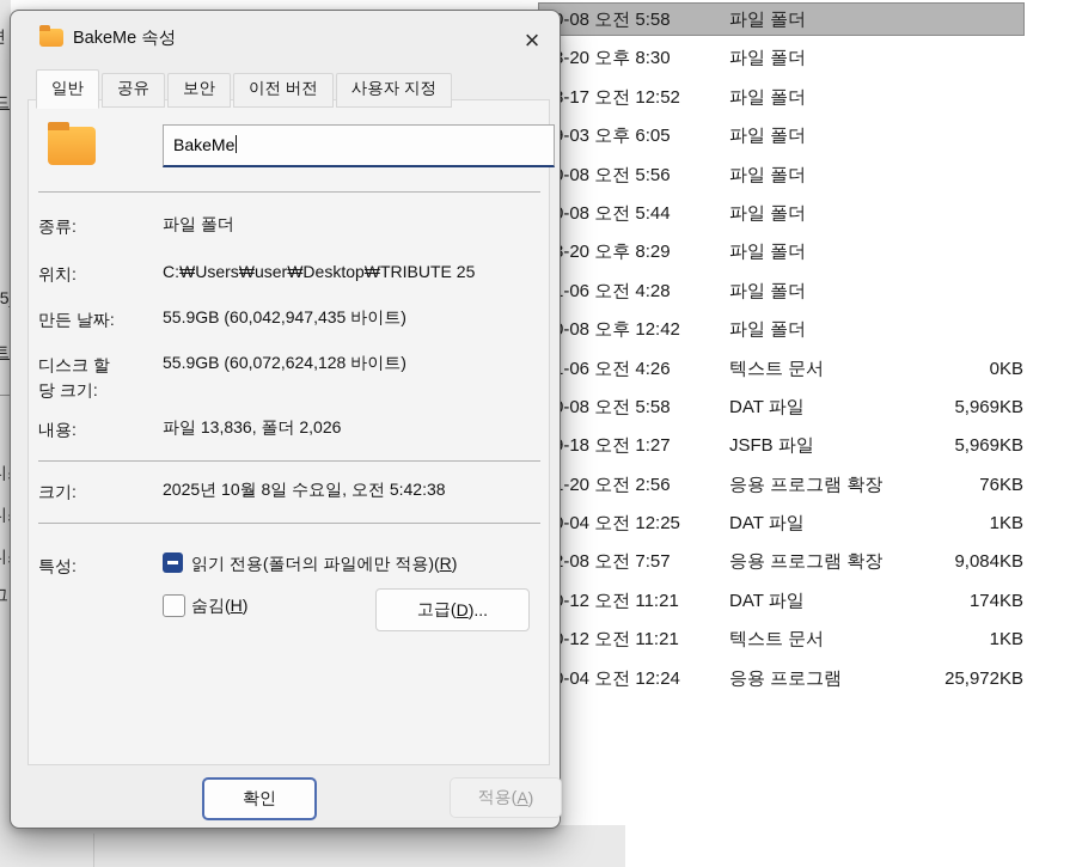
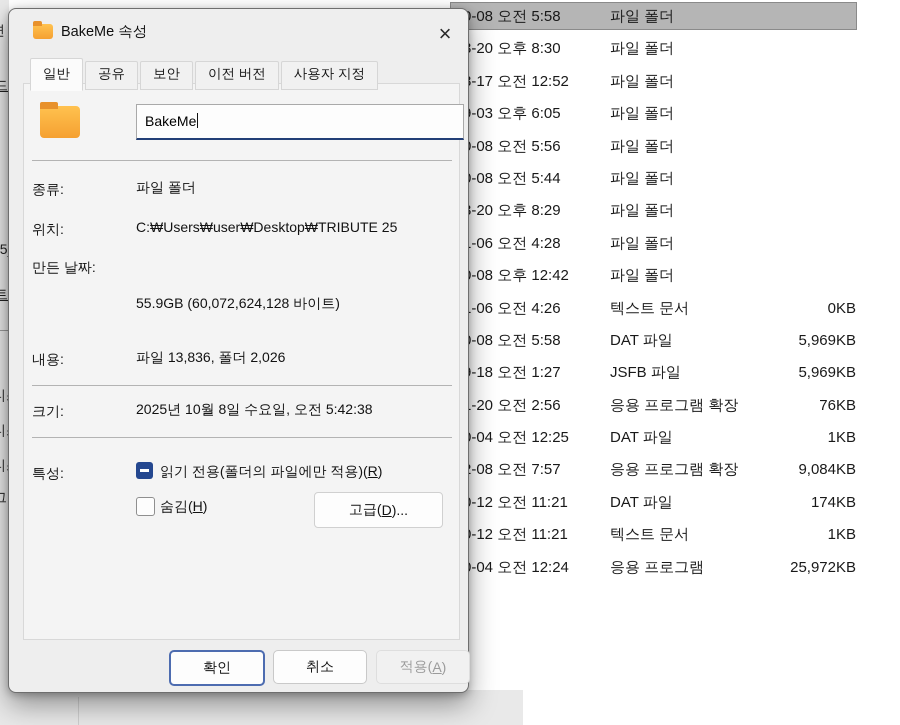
  드
  트
  그
  -08 오전 5:58
  파일 폴더
  -20 오후 8:30
  파일 폴더
  -17 오전 12:52
  파일 폴더
  -03 오후 6:05
  파일 폴더
  -08 오전 5:56
  파일 폴더
  -08 오전 5:44
  파일 폴더
  -20 오후 8:29
  파일 폴더
  -06 오전 4:28
  파일 폴더
  -08 오후 12:42
  파일 폴더
  -06 오전 4:26
  텍스트 문서
  0KB
  -08 오전 5:58
  DAT 파일
  5,969KB
  -18 오전 1:27
  JSFB 파일
  5,969KB
  -20 오전 2:56
  응용 프로그램 확장
  76KB
  -04 오전 12:25
  DAT 파일
  1KB
  -08 오전 7:57
  응용 프로그램 확장
  9,084KB
  -12 오전 11:21
  DAT 파일
  174KB
  -12 오전 11:21
  텍스트 문서
  1KB
  -04 오전 12:24
  응용 프로그램
  25,972KB
  BakeMe 속성
  ×
  일반
  공유
  보안
  이전 버전
  사용자 지정
  BakeMe
  종류:
  파일 폴더
  위치:
  C:₩Users₩user₩Desktop₩TRIBUTE 25
  만든 날짜:
- 55.9GB (60,042,947,435 바이트)
- 디스크 할
- 당 크기:
  55.9GB (60,072,624,128 바이트)
  내용:
  파일 13,836, 폴더 2,026
  크기:
  2025년 10월 8일 수요일, 오전 5:42:38
  특성:
  읽기 전용(폴더의 파일에만 적용)(R)
  숨김(H)
  고급(
  D
  )...
  확인
+ 취소
  적용(
  A
  )
